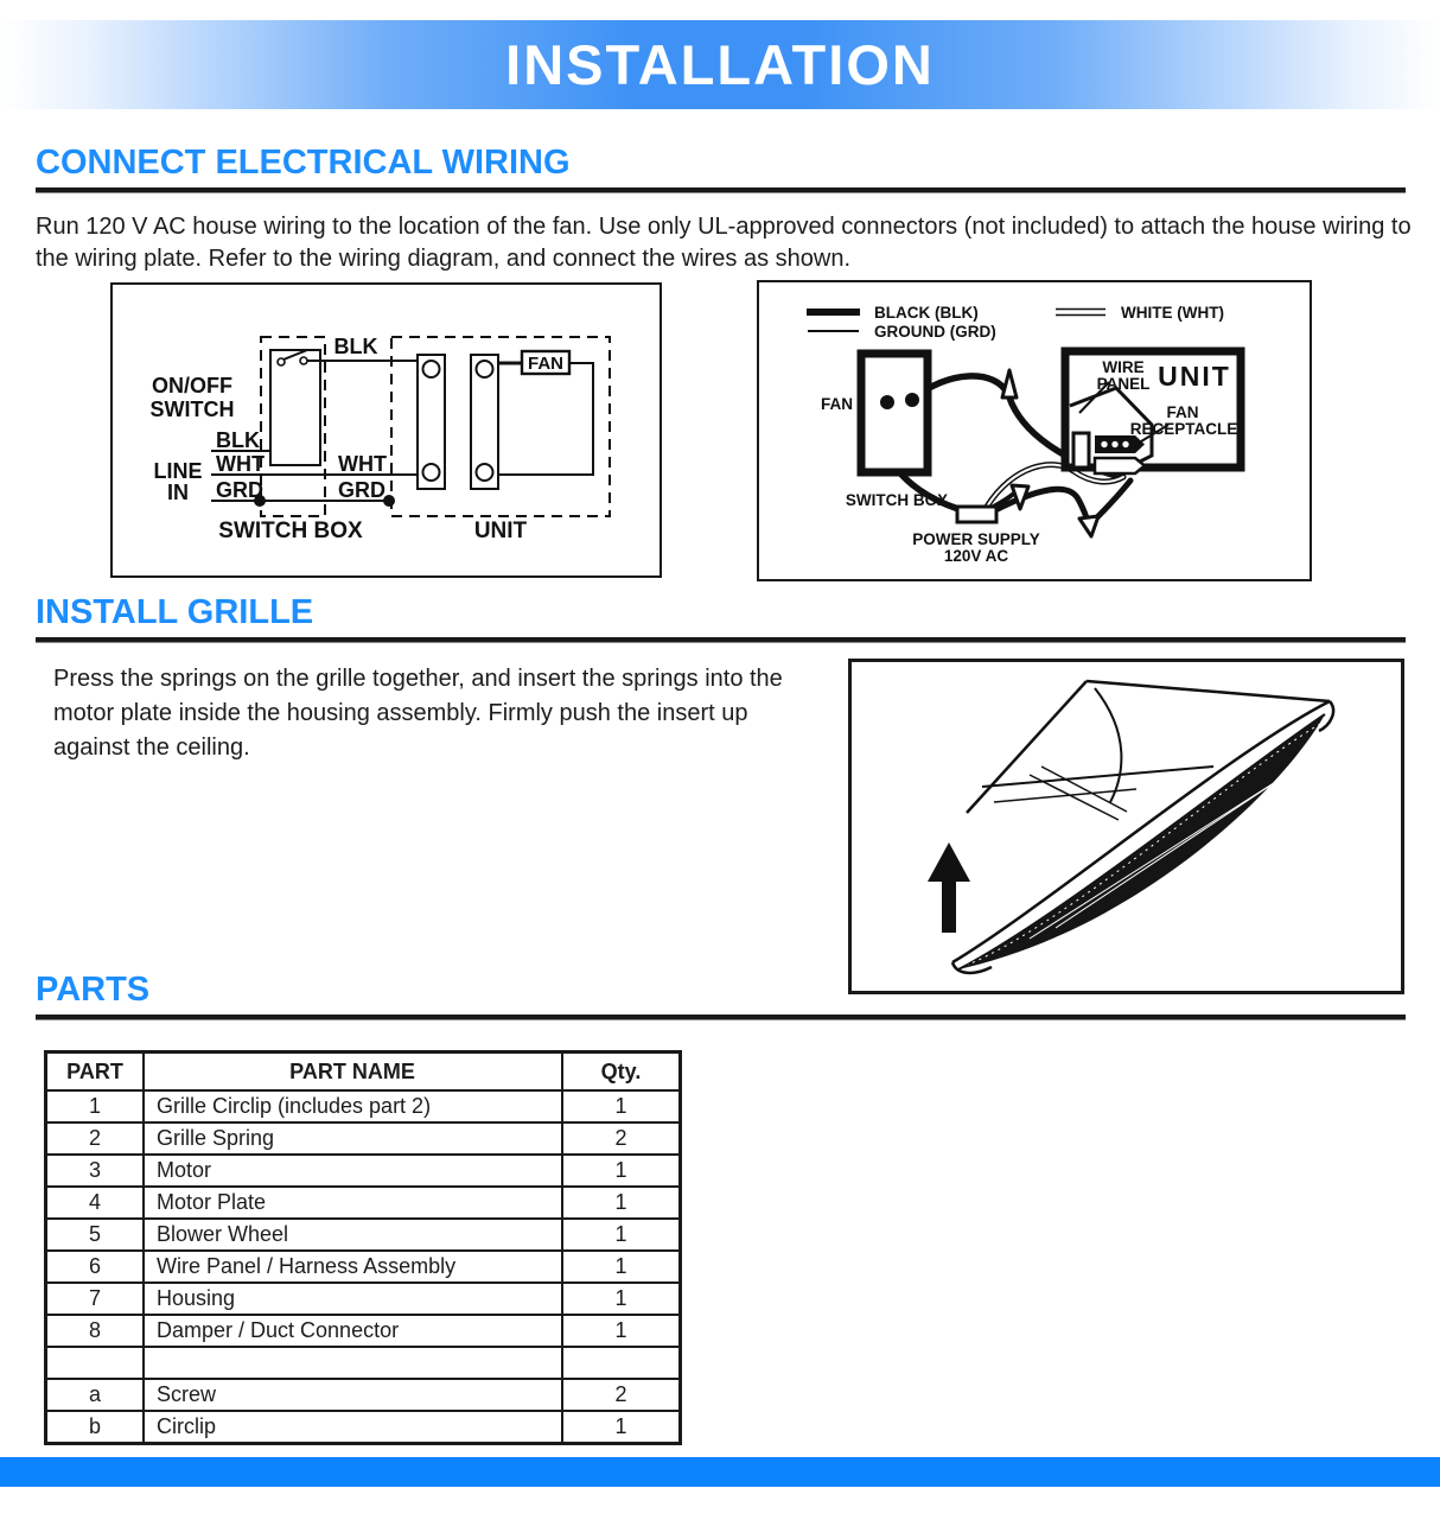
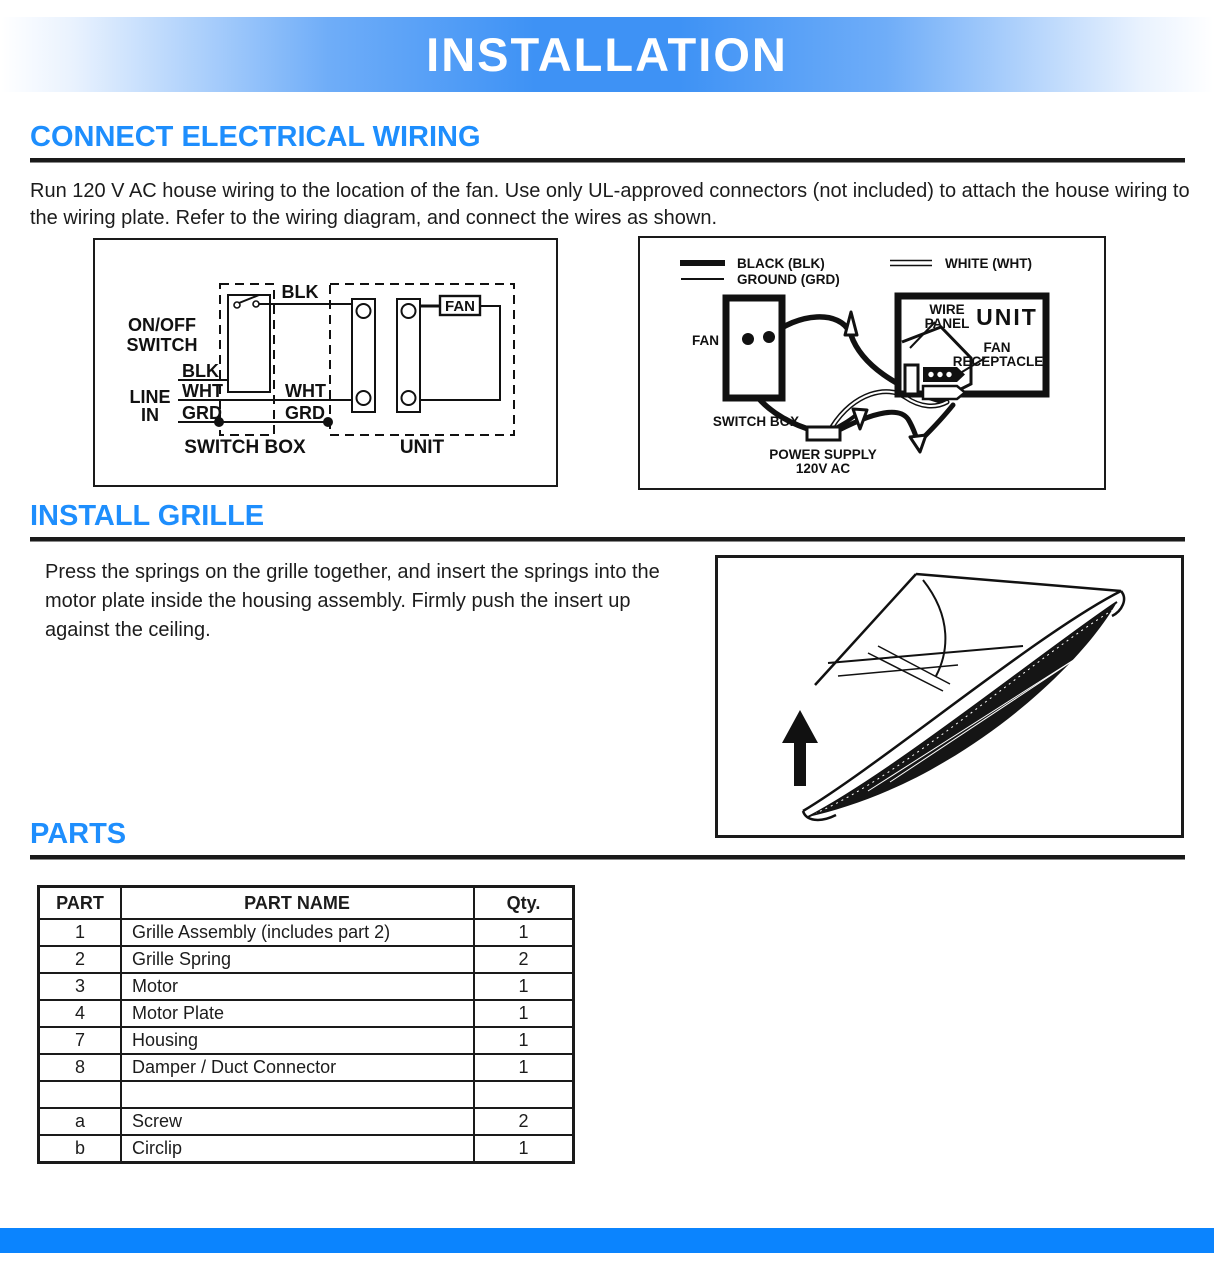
  INSTALLATION
  CONNECT ELECTRICAL WIRING
  Run 120 V AC house wiring to the location of the fan. Use only UL-approved connectors (not included) to attach the house wiring to the wiring plate. Refer to the wiring diagram, and connect the wires as shown.
  FAN
  BLK
  ON/OFF
  SWITCH
  LINE
  IN
  BLK
  WHT
  GRD
  WHT
  GRD
  SWITCH BOX
  UNIT
  BLACK (BLK)
  GROUND (GRD)
  WHITE (WHT)
  FAN
  SWITCH BOX
  WIRE
  PANEL
  UNIT
  FAN
  RECEPTACLE
  POWER SUPPLY
  120V AC
  INSTALL GRILLE
  Press the springs on the grille together, and insert the springs into the motor plate inside the housing assembly. Firmly push the insert up against the ceiling.
  PARTS
  PART	PART NAME	Qty.
- 1	Grille Circlip (includes part 2)	1
+ 1	Grille Assembly (includes part 2)	1
  2	Grille Spring	2
  3	Motor	1
  4	Motor Plate	1
- 5	Blower Wheel	1
- 6	Wire Panel / Harness Assembly	1
  7	Housing	1
  8	Damper / Duct Connector	1
  a	Screw	2
  b	Circlip	1
